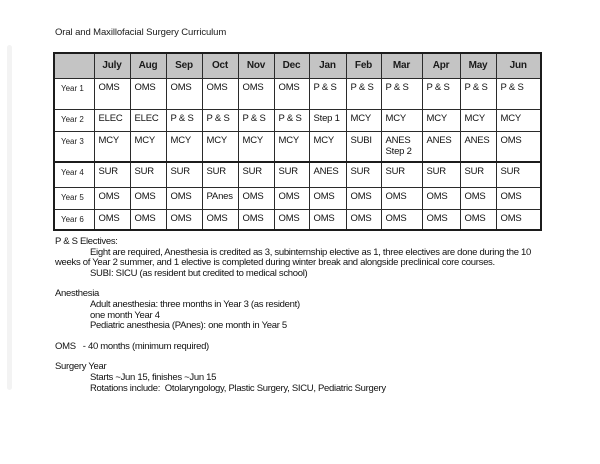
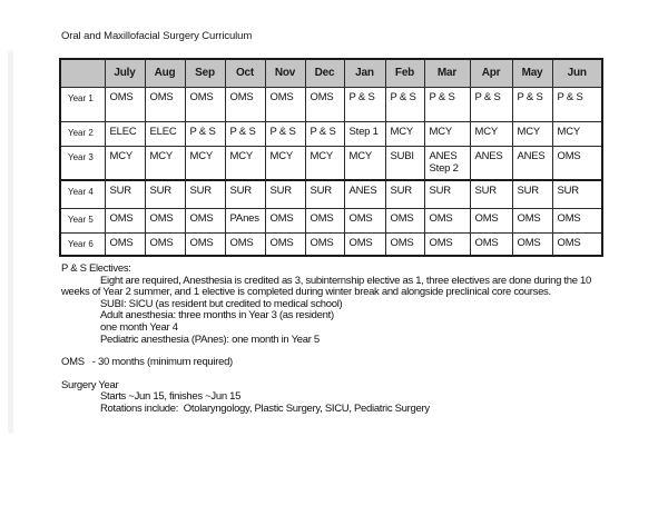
  Oral and Maxillofacial Surgery Curriculum
  	July	Aug	Sep	Oct	Nov	Dec	Jan	Feb	Mar	Apr	May	Jun
  Year 1	OMS	OMS	OMS	OMS	OMS	OMS	P & S	P & S	P & S	P & S	P & S	P & S
  Year 2	ELEC	ELEC	P & S	P & S	P & S	P & S	Step 1	MCY	MCY	MCY	MCY	MCY
  Year 3	MCY	MCY	MCY	MCY	MCY	MCY	MCY	SUBI	ANES Step 2	ANES	ANES	OMS
  Year 4	SUR	SUR	SUR	SUR	SUR	SUR	ANES	SUR	SUR	SUR	SUR	SUR
  Year 5	OMS	OMS	OMS	PAnes	OMS	OMS	OMS	OMS	OMS	OMS	OMS	OMS
  Year 6	OMS	OMS	OMS	OMS	OMS	OMS	OMS	OMS	OMS	OMS	OMS	OMS
  P & S Electives:
  Eight are required, Anesthesia is credited as 3, subinternship elective as 1, three electives are done during the 10
  weeks of Year 2 summer, and 1 elective is completed during winter break and alongside preclinical core courses.
  SUBI: SICU (as resident but credited to medical school)
- Anesthesia
  Adult anesthesia: three months in Year 3 (as resident)
  one month Year 4
  Pediatric anesthesia (PAnes): one month in Year 5
- OMS - 40 months (minimum required)
+ OMS - 30 months (minimum required)
  Surgery Year
  Starts ~Jun 15, finishes ~Jun 15
  Rotations include: Otolaryngology, Plastic Surgery, SICU, Pediatric Surgery
